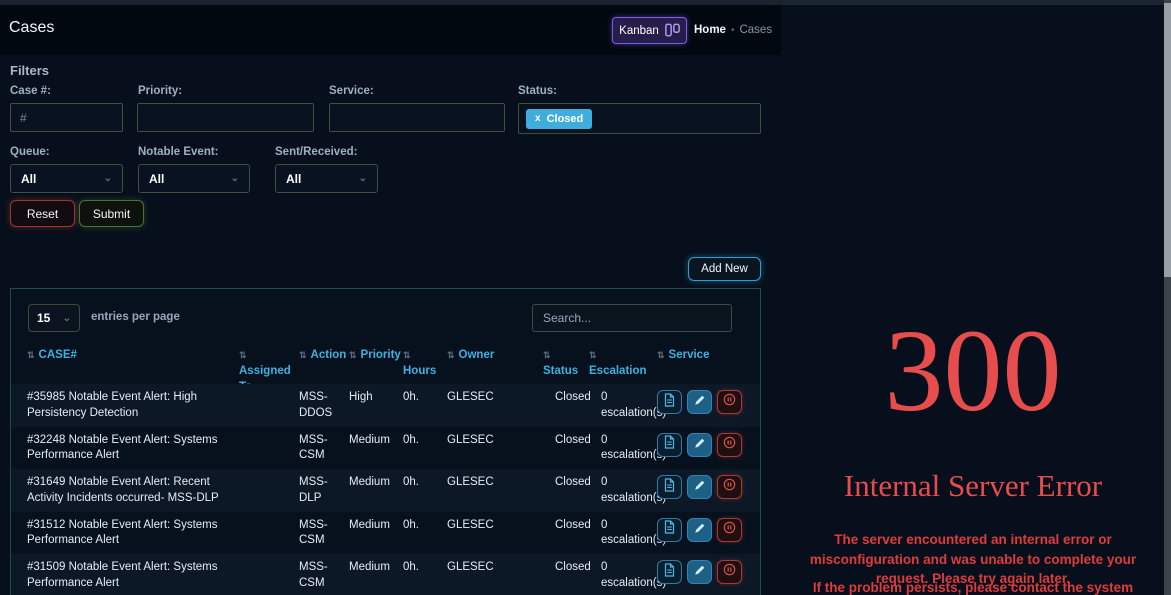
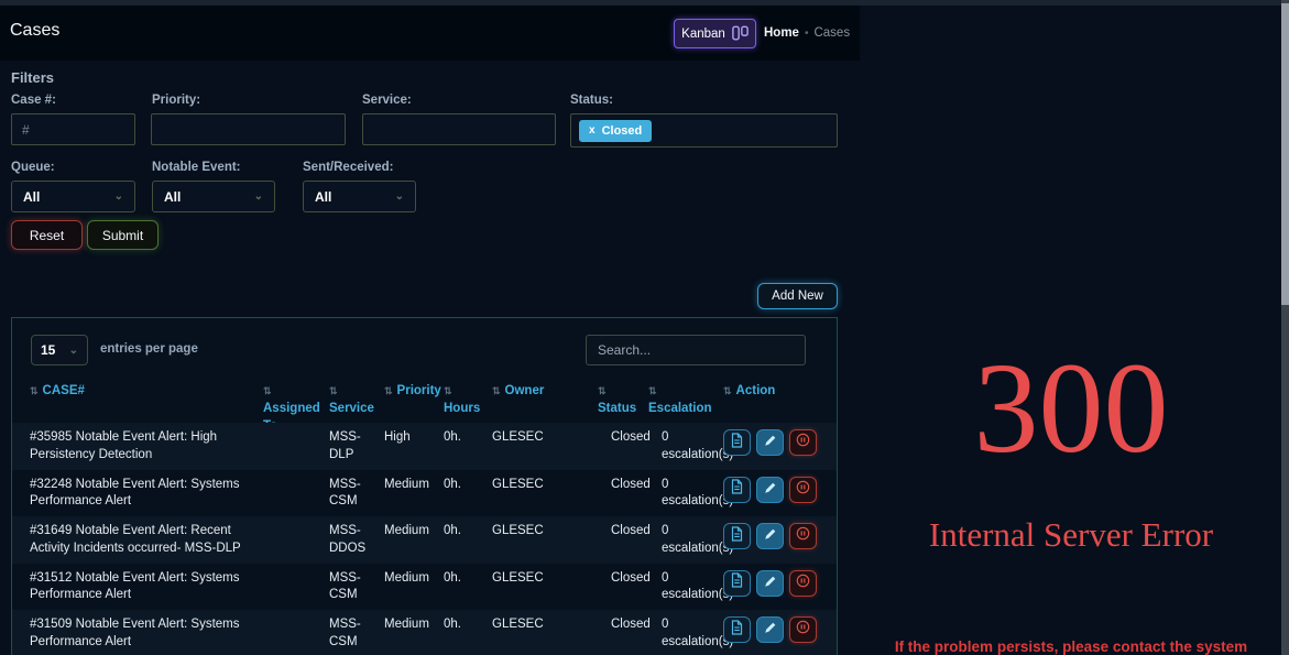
  Cases
  Kanban
  Home
  •
  Cases
  Filters
  Case #:
  Priority:
  Service:
  Status:
  #
  x
  Closed
  Queue:
  Notable Event:
  Sent/Received:
  All
  ⌄
  All
  ⌄
  All
  ⌄
  Reset
  Submit
  Add New
  15
  ⌄
  entries per page
  Search...
  ⇅ CASE#
  ⇅Assigned
- ⇅ Action
+ ⇅Service
  ⇅ Priority
  ⇅Hours
  ⇅ Owner
  ⇅Status
  ⇅Escalation
- ⇅ Service
+ ⇅ Action
  #35985 Notable Event Alert: High Persistency Detection
- MSS-DDOS
+ MSS-DLP
  High
  0h.
  GLESEC
  Closed
  0 escalation(
  #32248 Notable Event Alert: Systems Performance Alert
  MSS-CSM
  Medium
  0h.
  GLESEC
  Closed
  0 escalation(
  #31649 Notable Event Alert: Recent Activity Incidents occurred- MSS-DLP
- MSS-DLP
+ MSS-DDOS
  Medium
  0h.
  GLESEC
  Closed
  0 escalation(
  #31512 Notable Event Alert: Systems Performance Alert
  MSS-CSM
  Medium
  0h.
  GLESEC
  Closed
  0 escalation(
  #31509 Notable Event Alert: Systems Performance Alert
  MSS-CSM
  Medium
  0h.
  GLESEC
  Closed
  0 escalation(
  300
  Internal Server Error
- The server encountered an internal error or misconfiguration and was unable to complete your request. Please try again later.
  If the problem persists, please contact the system
